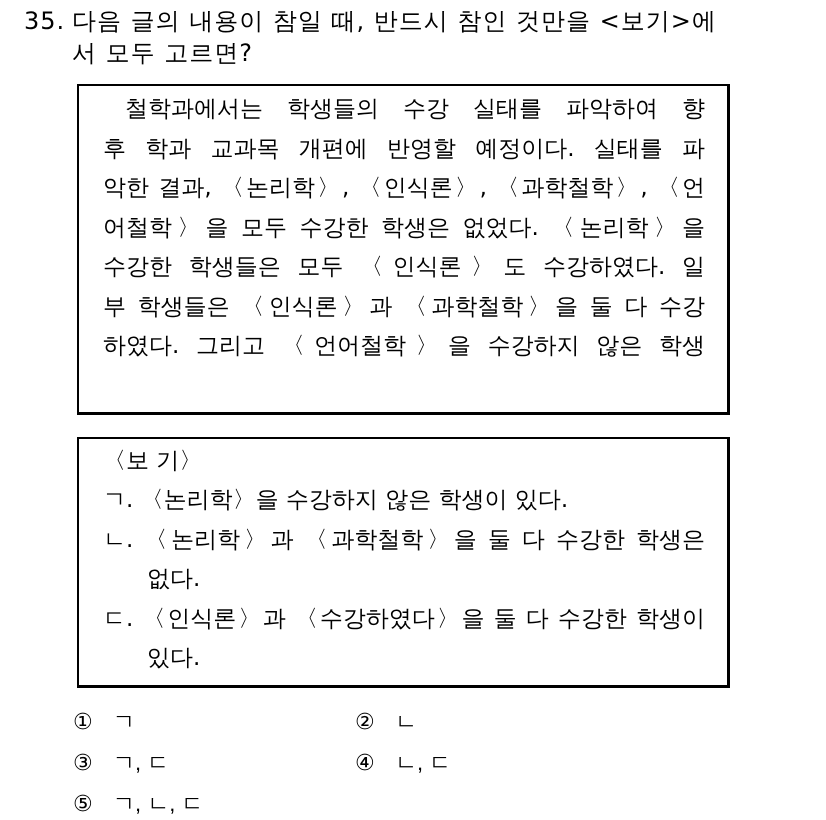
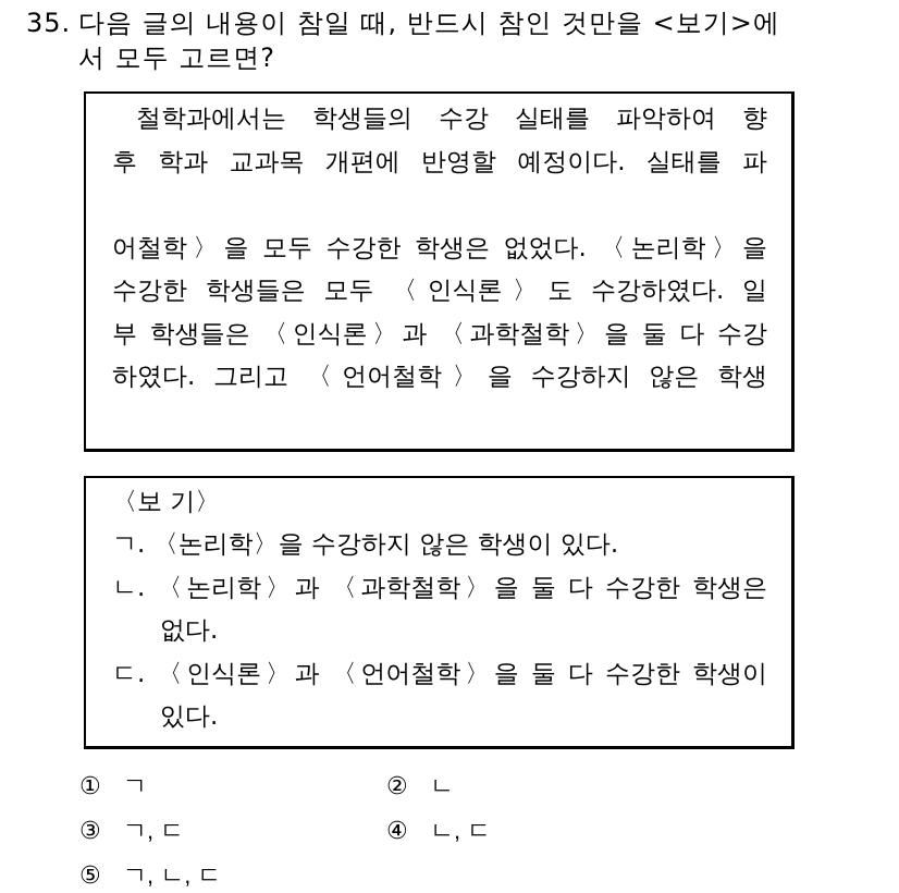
  35. 다음 글의 내용이 참일 때, 반드시 참인 것만을 <보기>에
  서 모두 고르면?
  철학과에서는 학생들의 수강 실태를 파악하여 향
  후 학과 교과목 개편에 반영할 예정이다. 실태를 파
- 악한 결과, 〈논리학〉, 〈인식론〉, 〈과학철학〉, 〈언
  어철학〉을 모두 수강한 학생은 없었다. 〈논리학〉을
  수강한 학생들은 모두 〈인식론〉도 수강하였다. 일
  부 학생들은 〈인식론〉과 〈과학철학〉을 둘 다 수강
  하였다. 그리고 〈언어철학〉을 수강하지 않은 학생
  〈보 기〉
  ㄱ. 〈논리학〉을 수강하지 않은 학생이 있다.
  ㄴ. 〈논리학〉과 〈과학철학〉을 둘 다 수강한 학생은
  없다.
- ㄷ. 〈인식론〉과 〈수강하였다〉을 둘 다 수강한 학생이
+ ㄷ. 〈인식론〉과 〈언어철학〉을 둘 다 수강한 학생이
  있다.
  ① ㄱ
  ② ㄴ
  ③ ㄱ, ㄷ
  ④ ㄴ, ㄷ
  ⑤ ㄱ, ㄴ, ㄷ
